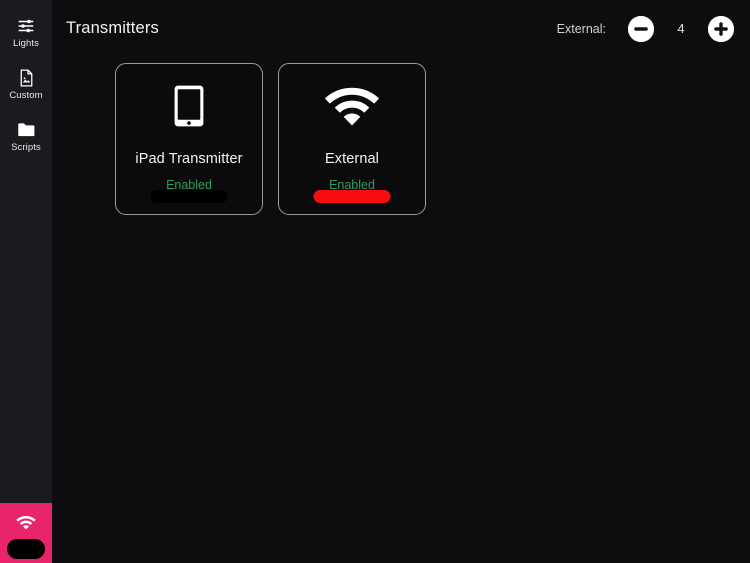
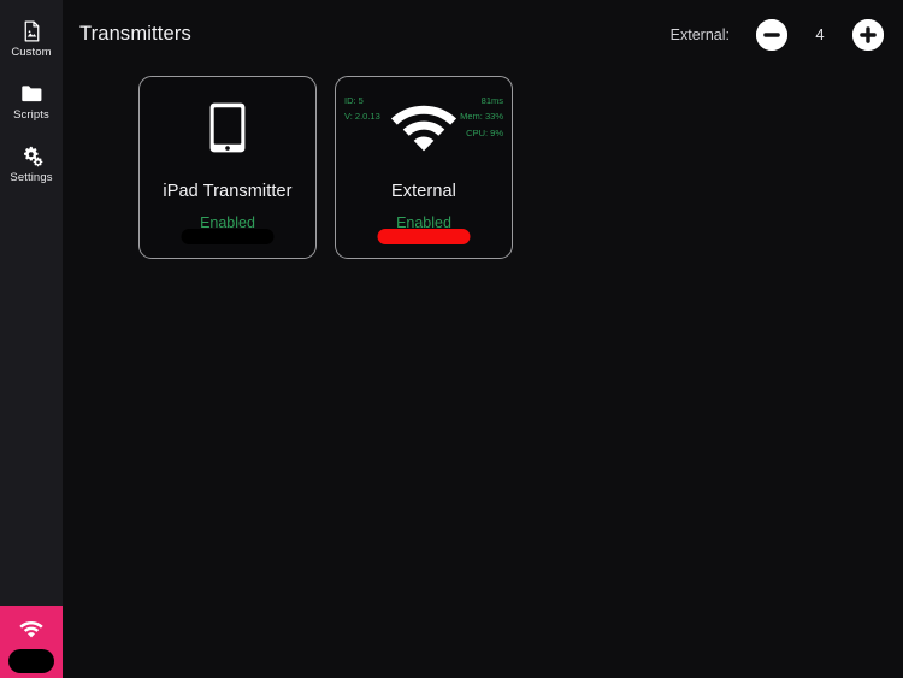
- Lights
  Custom
  Scripts
+ Settings
  Transmitters
  External:
  4
  iPad Transmitter
  Enabled
+ ID: 5
+ V: 2.0.13
+ 81ms
+ Mem: 33%
+ CPU: 9%
  External
  Enabled
